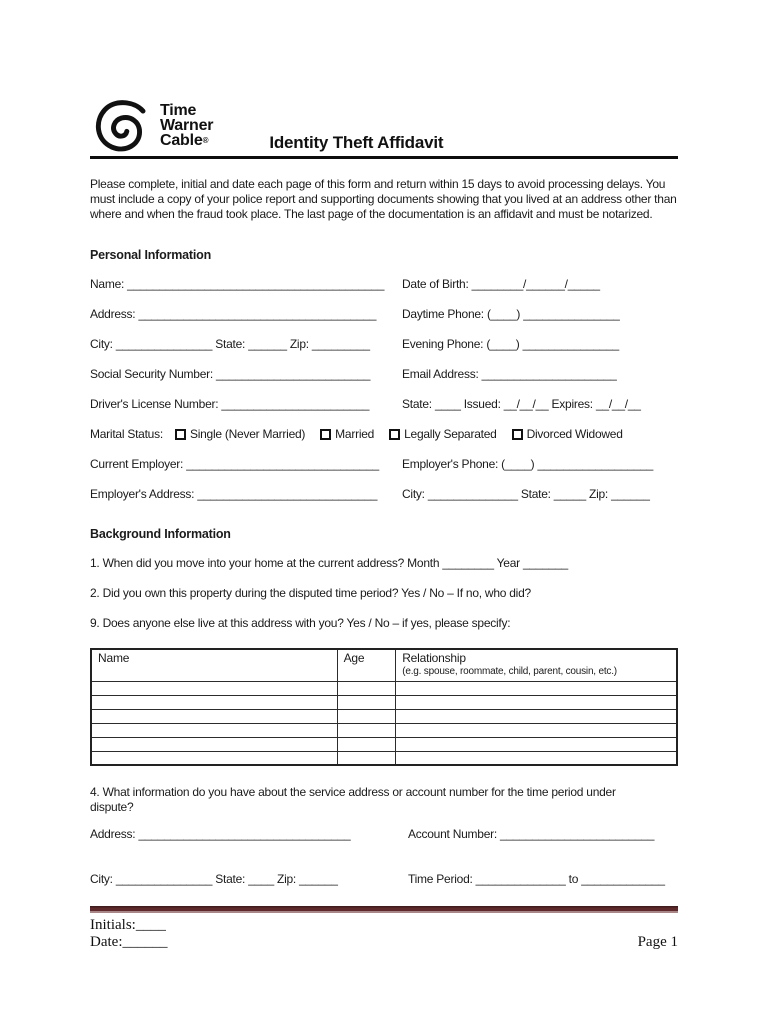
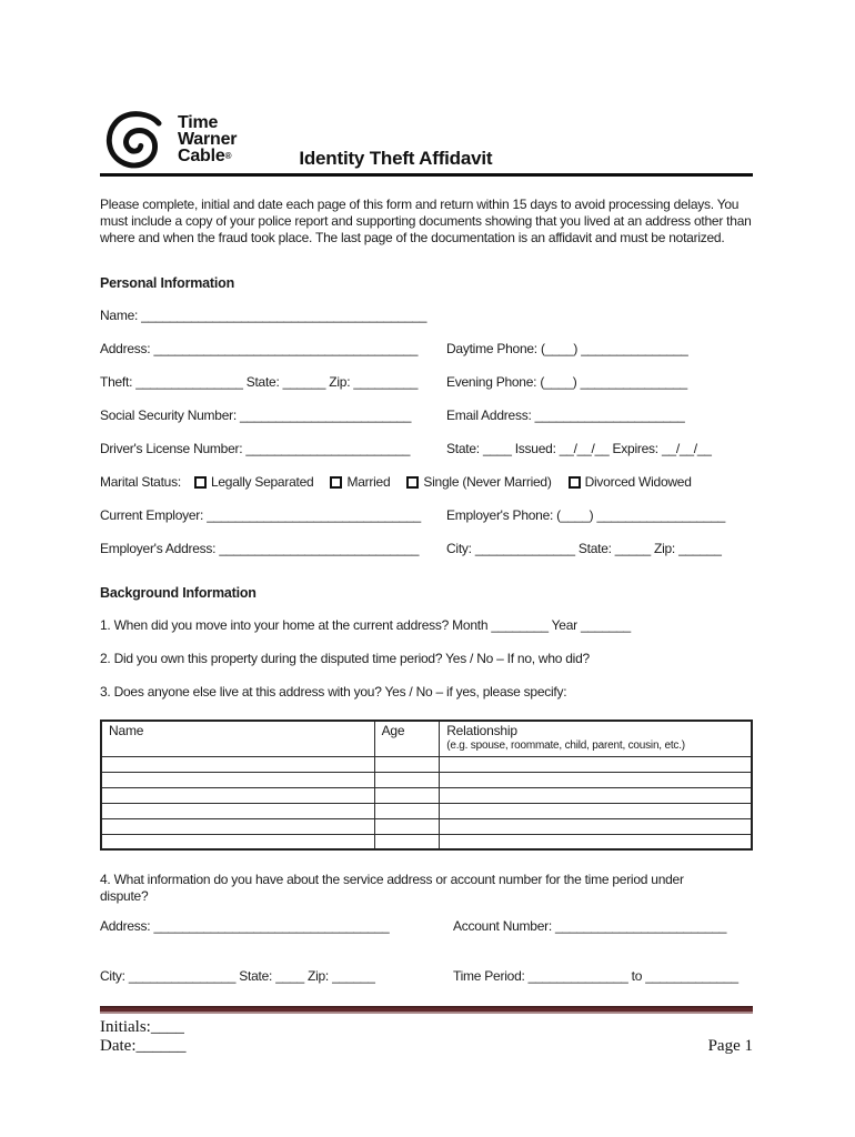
  Time
  Warner
  Cable®
  Identity Theft Affidavit
  Please complete, initial and date each page of this form and return within 15 days to avoid processing delays. You
  must include a copy of your police report and supporting documents showing that you lived at an address other than
  where and when the fraud took place. The last page of the documentation is an affidavit and must be notarized.
  Personal Information
  Name: ________________________________________
- Date of Birth: ________/______/_____
  Address: _____________________________________
  Daytime Phone: (____) _______________
- City: _______________ State: ______ Zip: _________
+ Theft: _______________ State: ______ Zip: _________
  Evening Phone: (____) _______________
  Social Security Number: ________________________
  Email Address: _____________________
  Driver's License Number: _______________________
  State: ____ Issued: __/__/__ Expires: __/__/__
  Marital Status:
- Single (Never Married)
+ Legally Separated
  Married
- Legally Separated
+ Single (Never Married)
  Divorced Widowed
  Current Employer: ______________________________
  Employer's Phone: (____) __________________
  Employer's Address: ____________________________
  City: ______________ State: _____ Zip: ______
  Background Information
  1. When did you move into your home at the current address? Month ________ Year _______
  2. Did you own this property during the disputed time period? Yes / No – If no, who did?
- 9. Does anyone else live at this address with you? Yes / No – if yes, please specify:
+ 3. Does anyone else live at this address with you? Yes / No – if yes, please specify:
  Name	Age	Relationship (e.g. spouse, roommate, child, parent, cousin, etc.)
  4. What information do you have about the service address or account number for the time period under
  dispute?
  Address: _________________________________
  Account Number: ________________________
  City: _______________ State: ____ Zip: ______
  Time Period: ______________ to _____________
  Initials:____
  Date:______
  Page 1
